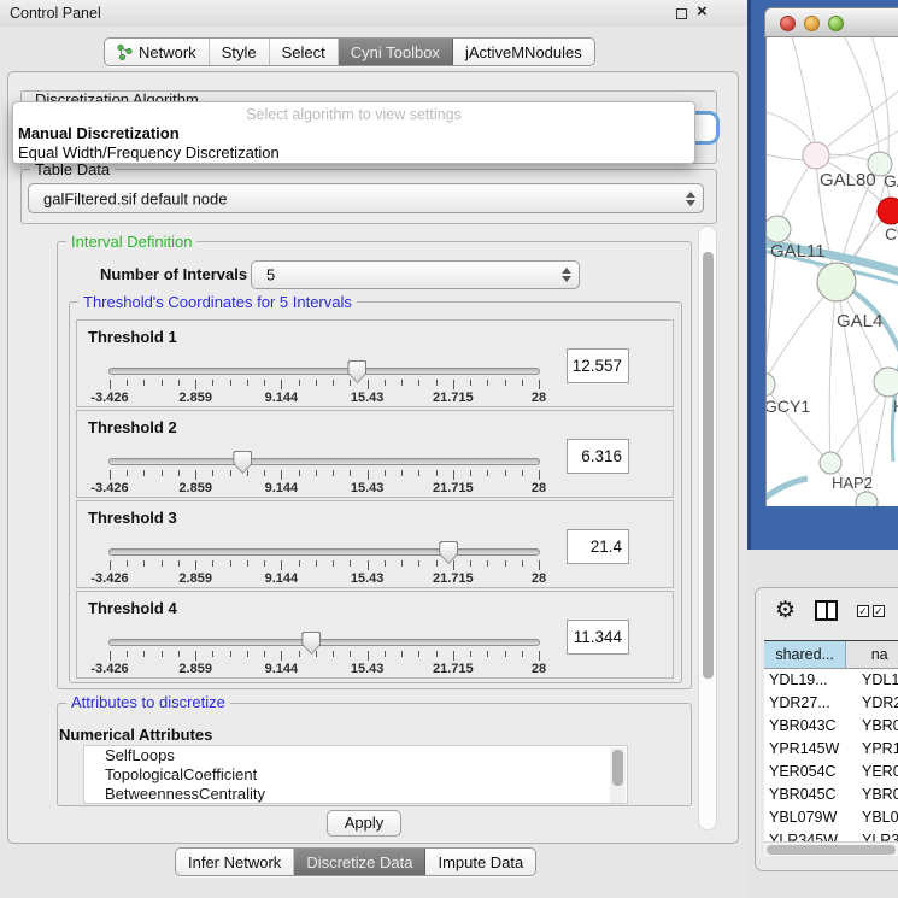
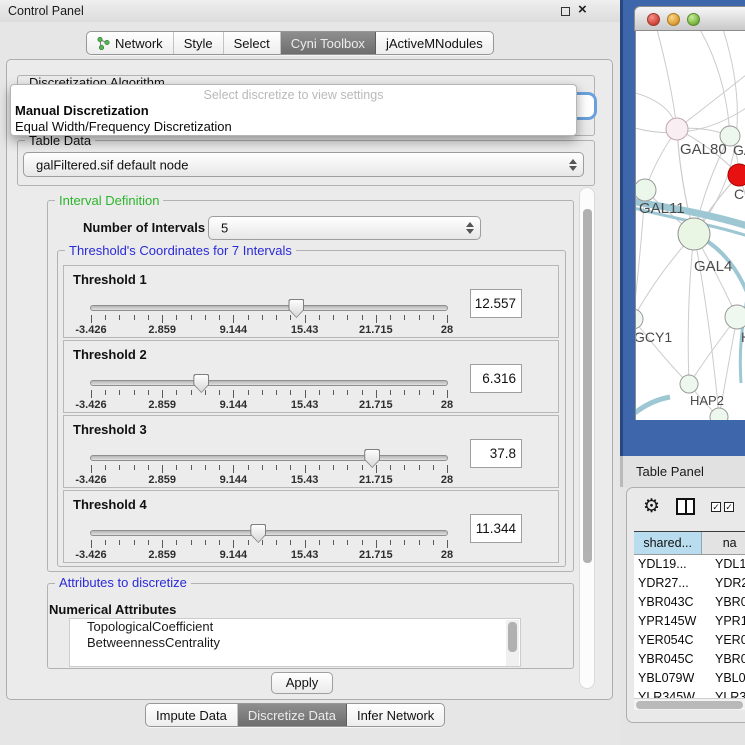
  Control Panel
  ×
  Network
  Style
  Select
  Cyni Toolbox
  jActiveMNodules
  Discretization Algorithm
  Table Data
  galFiltered.sif default node
  Interval Definition
  Number of Intervals
  5
- Threshold's Coordinates for 5 Intervals
+ Threshold's Coordinates for 7 Intervals
  Threshold 1
  -3.426
  2.859
  9.144
  15.43
  21.715
  28
  12.557
  Threshold 2
  -3.426
  2.859
  9.144
  15.43
  21.715
  28
  6.316
  Threshold 3
  -3.426
  2.859
  9.144
  15.43
  21.715
  28
- 21.4
+ 37.8
  Threshold 4
  -3.426
  2.859
  9.144
  15.43
  21.715
  28
  11.344
  Attributes to discretize
  Numerical Attributes
- SelfLoops
  TopologicalCoefficient
  BetweennessCentrality
  Apply
- Select algorithm to view settings
+ Select discretize to view settings
  Manual Discretization
  Equal Width/Frequency Discretization
- Infer Network
+ Impute Data
  Discretize Data
- Impute Data
+ Infer Network
  GAL80
  C
  GAL11
  GAL4
  GCY1
  HAP2
+ Table Panel
  ⚙
  ✓
  ✓
  shared...
  na
  YDL19...
  YDL1
  YDR27...
  YDR
  YBR043C
  YBR0
  YPR145W
  YPR1
  YER054C
  YER0
  YBR045C
  YBR0
  YBL079W
  YBL0
  YLR345W
  YLR3
